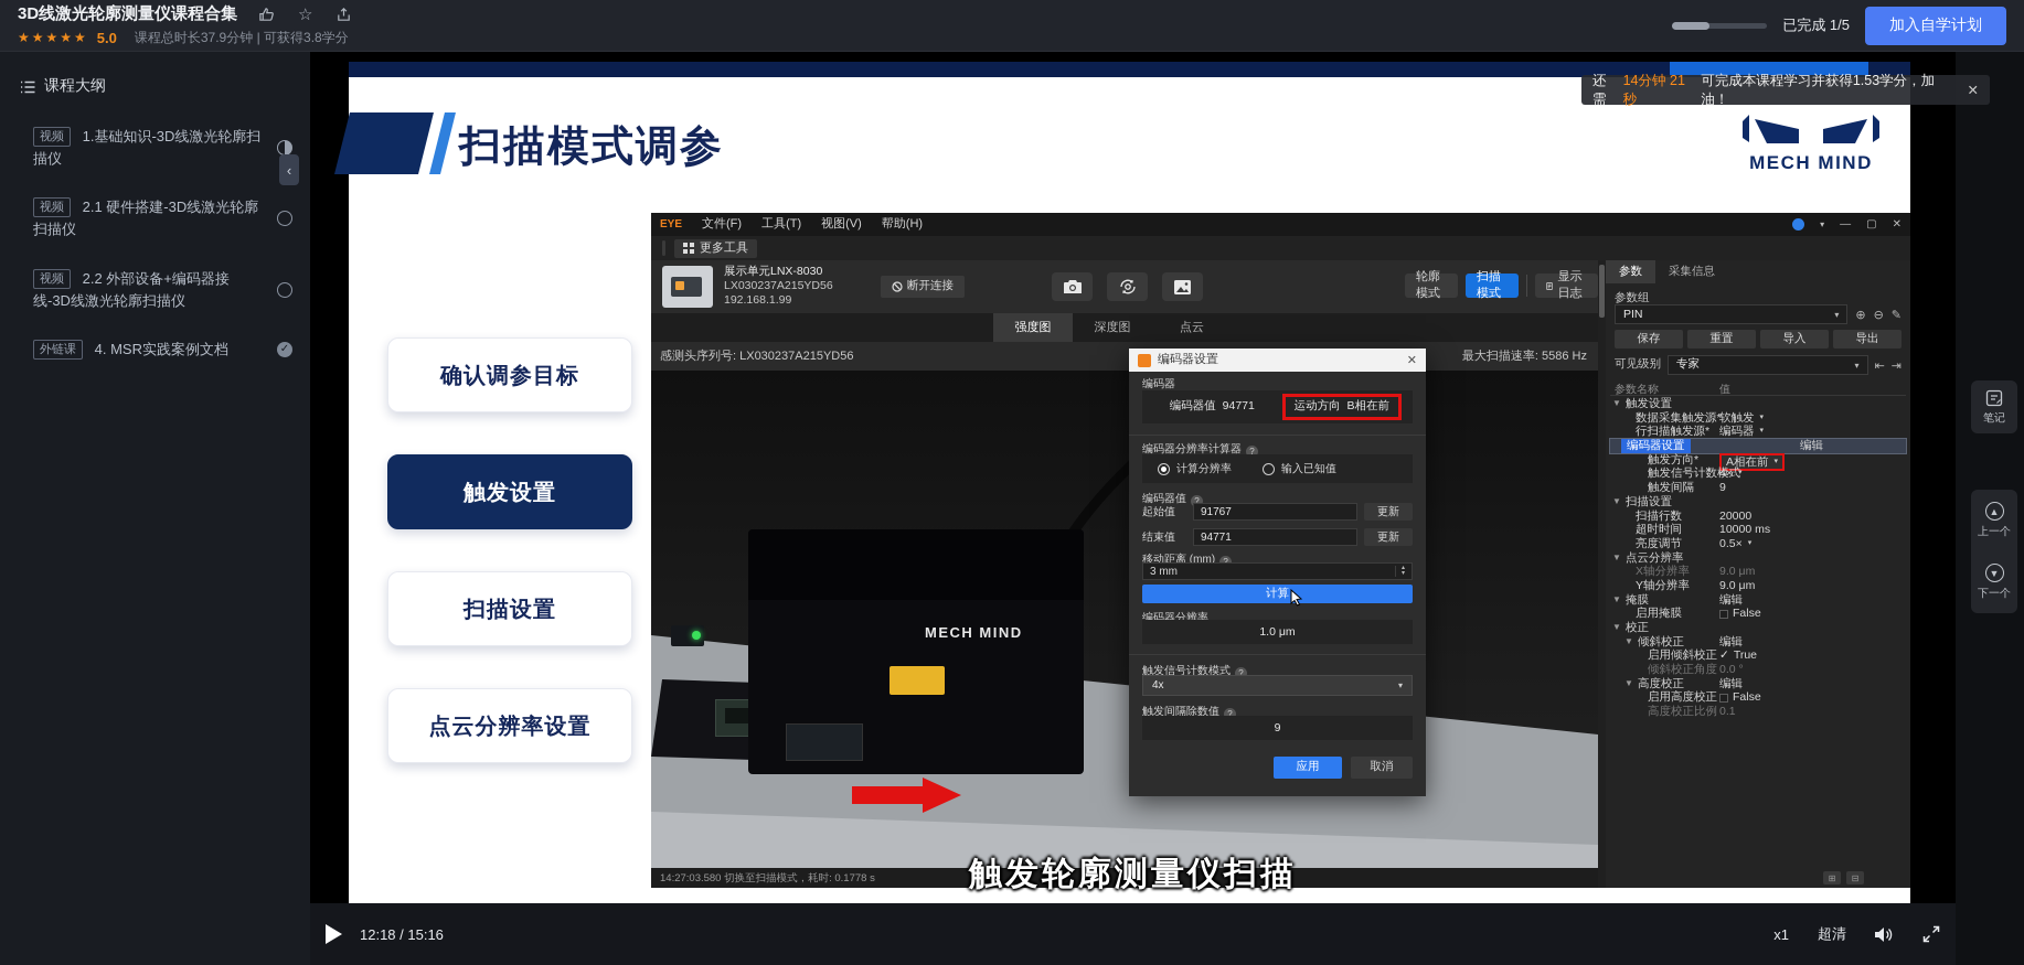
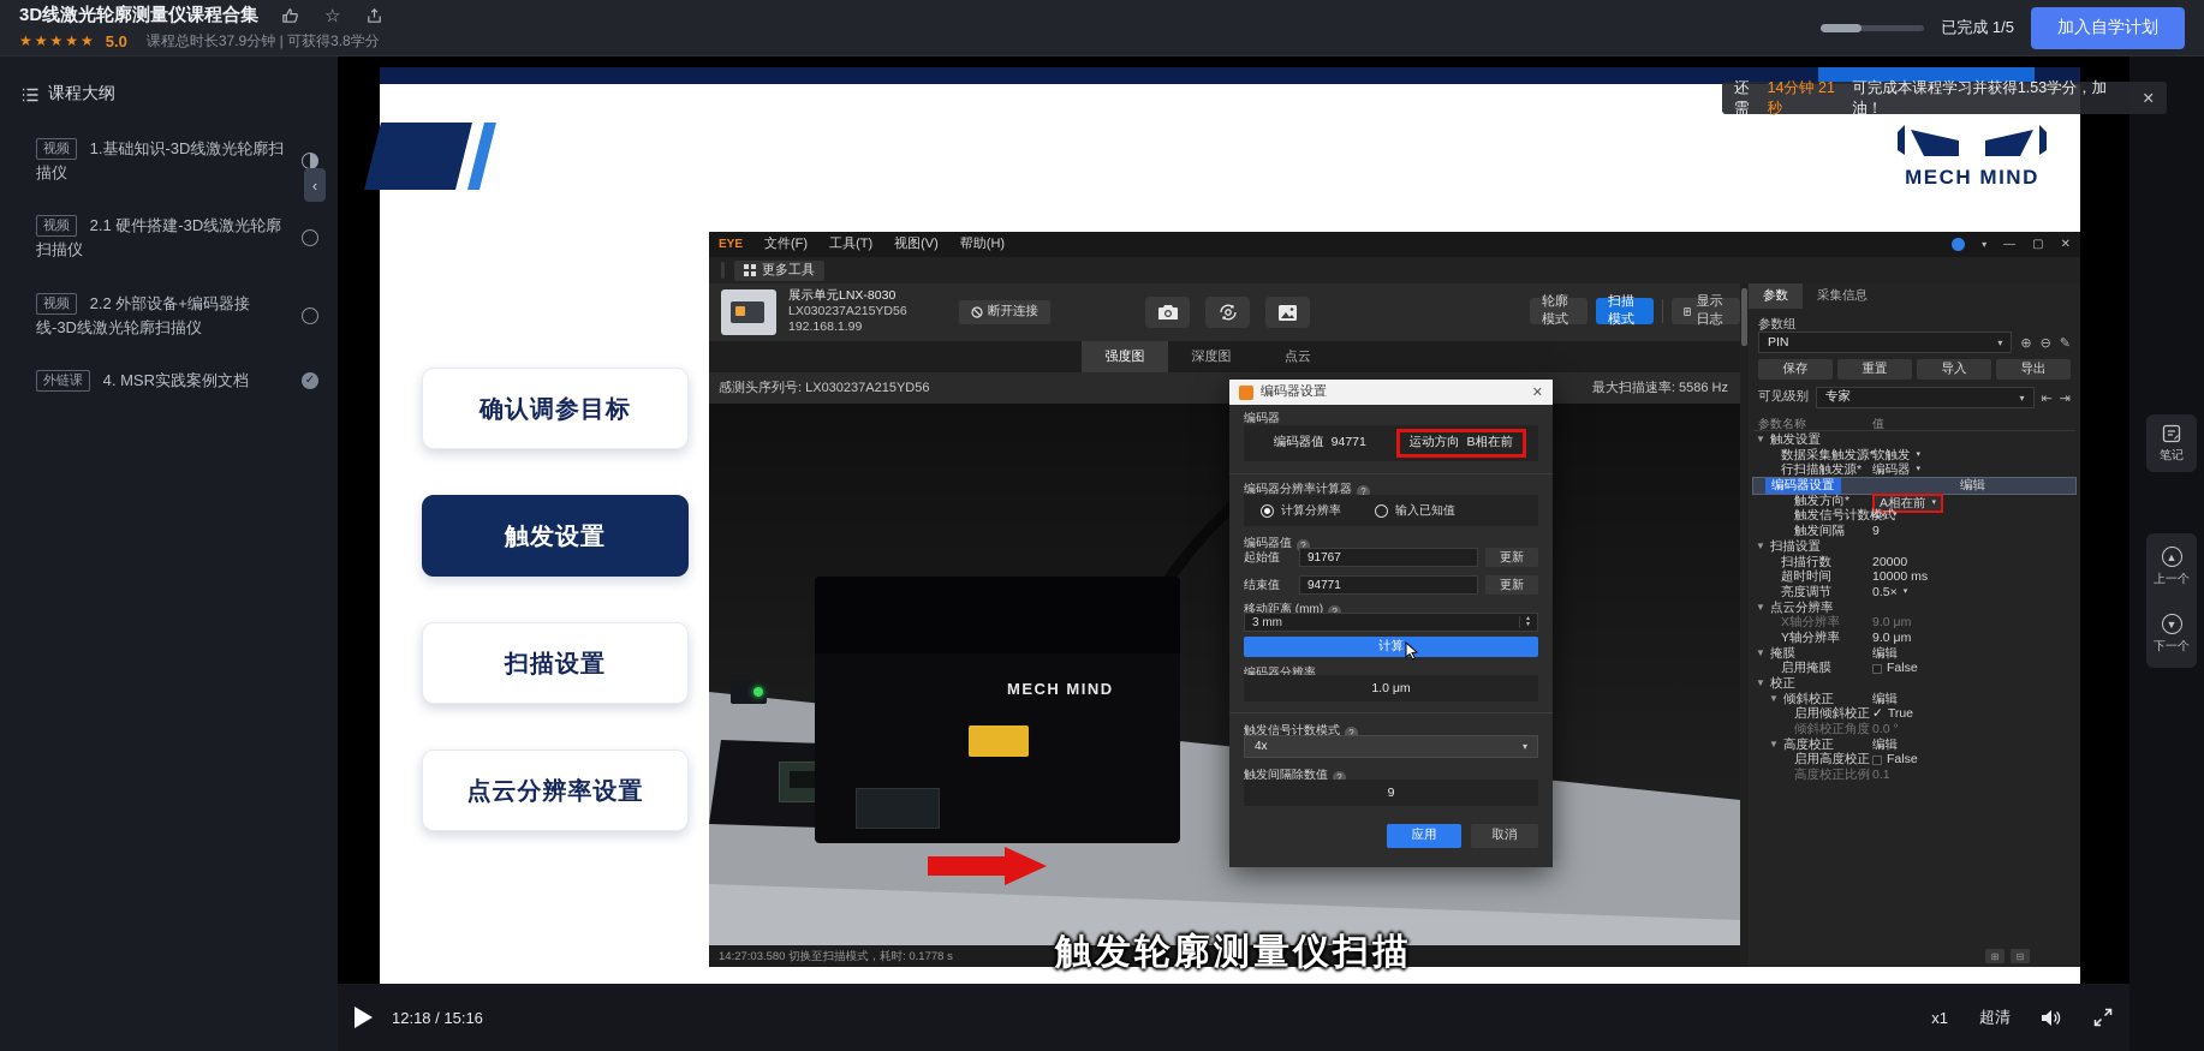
  3D线激光轮廓测量仪课程合集
  ☆
  ★★★★★
  5.0
  课程总时长37.9分钟 | 可获得3.8学分
  已完成 1/5
  加入自学计划
  课程大纲
  视频 1.基础知识-3D线激光轮廓扫描仪
  视频 2.1 硬件搭建-3D线激光轮廓扫描仪
  视频 2.2 外部设备+编码器接线-3D线激光轮廓扫描仪
  外链课 4. MSR实践案例文档
  ‹
- 扫描模式调参
  MECH MIND
  确认调参目标
  触发设置
  扫描设置
  点云分辨率设置
  EYE
  文件(F)
  工具(T)
  视图(V)
  帮助(H)
  ▾
  —
  ▢
  ✕
  更多工具
  展示单元LNX-8030
  LX030237A215YD56
  192.168.1.99
  断开连接
  轮廓模式
  扫描模式
  显示日志
  强度图
  深度图
  点云
  感测头序列号: LX030237A215YD56
  最大扫描速率: 5586 Hz
  MECH MIND
  14:27:03.580 切换至扫描模式，耗时: 0.1778 s
  编码器设置
  ✕
  编码器
  编码器值 94771
  运动方向 B相在前
  编码器分辨率计算器 ?
  计算分辨率
  输入已知值
  编码器值 ?
  起始值
  91767
  更新
  结束值
  94771
  更新
  移动距离 (mm)
  3 mm
  计算
  编码器分辨率
  1.0 μm
  触发信号计数模式 ?
  4x
  ▾
  触发间隔除数值 ?
  9
  应用
  取消
  参数
  采集信息
  参数组
  PIN
  ▾
  ⊕
  ⊖
  ✎
  保存
  重置
  导入
  导出
  可见级别
  专家
  ▾
  ⇤
  ⇥
  参数名称
  值
  ▼
  触发设置
  数据采集触发源*
  软触发
  行扫描触发源*
  编码器
  编码器设置
  编辑
  触发方向*
  A相在前
  触发信号计数模式
  4×
  触发间隔
  9
  ▼
  扫描设置
  扫描行数
  20000
  超时时间
  10000 ms
  亮度调节
  0.5×
  ▼
  点云分辨率
  X轴分辨率
  9.0 μm
  Y轴分辨率
  9.0 μm
  ▼
  掩膜
  编辑
  启用掩膜
  False
  ▼
  校正
  ▼
  倾斜校正
  编辑
  启用倾斜校正
  ✓
  True
  倾斜校正角度
  0.0 °
  ▼
  高度校正
  编辑
  启用高度校正
  False
  高度校正比例
  0.1
  ⊞
  ⊟
  触发轮廓测量仪扫描
  12:18 / 15:16
  x1
  超清
  还需
  14分钟 21秒
  可完成本课程学习并获得1.53学分，加油！
  ✕
  笔记
  ▲
  上一个
  ▼
  下一个
